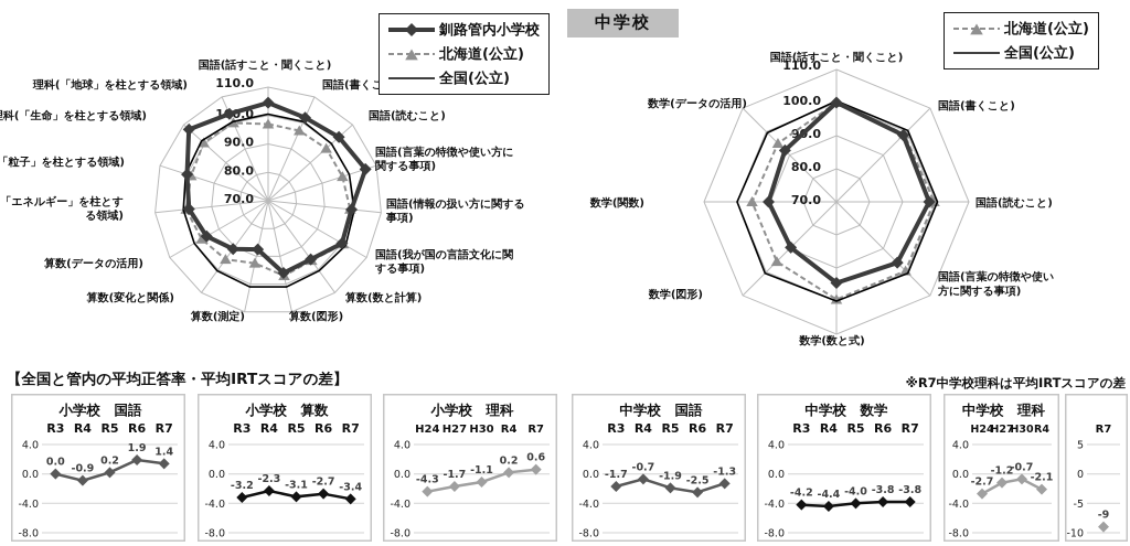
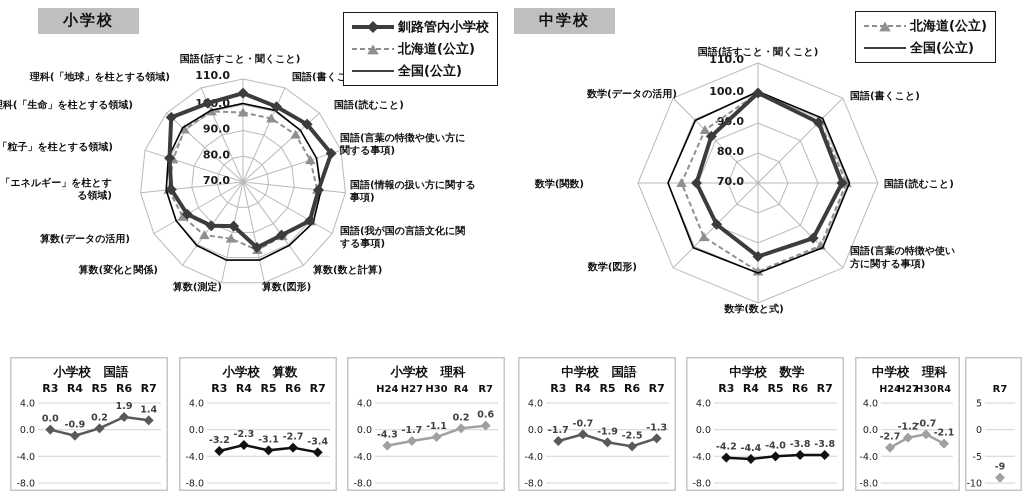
+ 小学校
  中学校
  110.0
  90.0
  80.0
  70.0
  国語(話すこと・聞くこと)
  国語(書くこ
  国語(読むこと)
  国語(言葉の特徴や使い方に関する事項)
  国語(情報の扱い方に関する事項)
  国語(我が国の言語文化に関する事項)
  算数(数と計算)
  算数(図形)
  算数(測定)
  算数(変化と関係)
  算数(データの活用)
  「エネルギー」を柱とする領域)
  「粒子」を柱とする領域)
  科(「生命」を柱とする領域)
  理科(「地球」を柱とする領域)
  110.0
  100.0
  9.0
  80.0
  70.0
  国語(話すこと・聞くこと)
  国語(書くこと)
  国語(読むこと)
  国語(言葉の特徴や使い方に関する事項)
  数学(数と式)
  数学(図形)
  数学(関数)
  数学(データの活用)
  釧路管内小学校
  北海道(公立)
  全国(公立)
  北海道(公立)
  全国(公立)
- 【全国と管内の平均正答率・平均IRTスコアの差】
- ※R7中学校理科は平均IRTスコアの差
  小学校 国語
  4.0
  0.0
  -4.0
  -8.0
  R3
  R4
  R5
  R6
  R7
  0.0
  -0.9
  0.2
  1.9
  1.4
  小学校 算数
  4.0
  0.0
  -4.0
  -8.0
  R3
  R4
  R5
  R6
  R7
  -3.2
  -2.3
  -3.1
  -2.7
  -3.4
  小学校 理科
  4.0
  0.0
  -4.0
  -8.0
  H24
  H27
  H30
  R4
  R7
  -4.3
  -1.7
  -1.1
  0.2
  0.6
  中学校 国語
  4.0
  0.0
  -4.0
  -8.0
  R3
  R4
  R5
  R6
  R7
  -1.7
  -0.7
  -1.9
  -2.5
  -1.3
  中学校 数学
  4.0
  0.0
  -4.0
  -8.0
  R3
  R4
  R5
  R6
  R7
  -4.2
  -4.4
  -4.0
  -3.8
  -3.8
  中学校 理科
  4.0
  0.0
  -4.0
  -8.0
  H24
  H27
  H30
  R4
  -2.7
  -1.2
  -0.7
  -2.1
  5
  0
  -5
  -10
  R7
  -9
